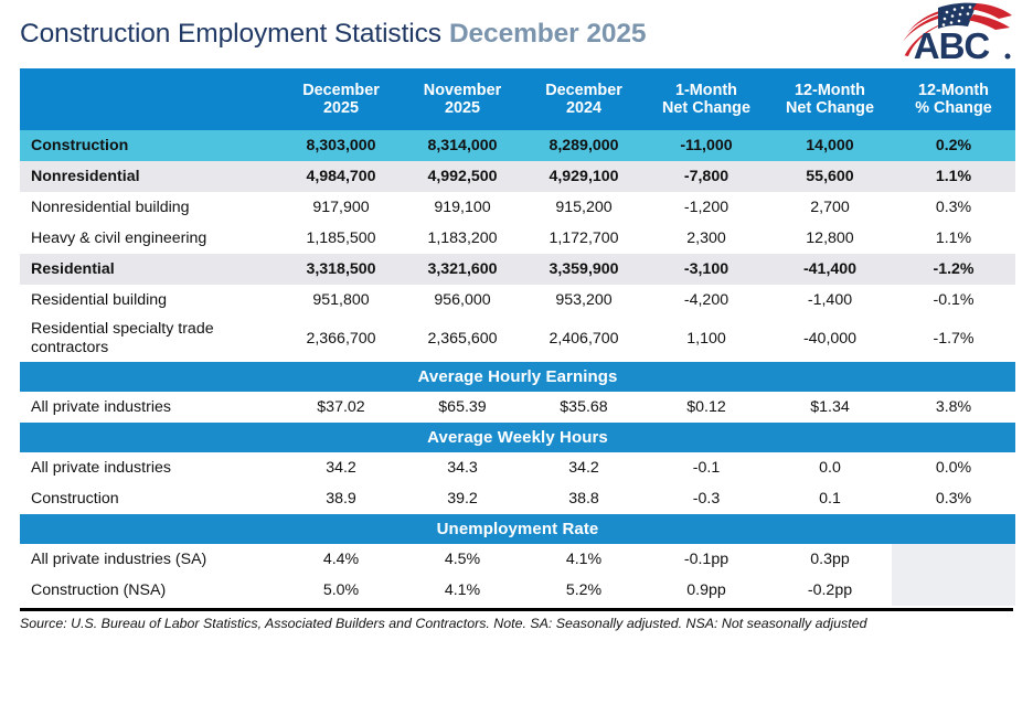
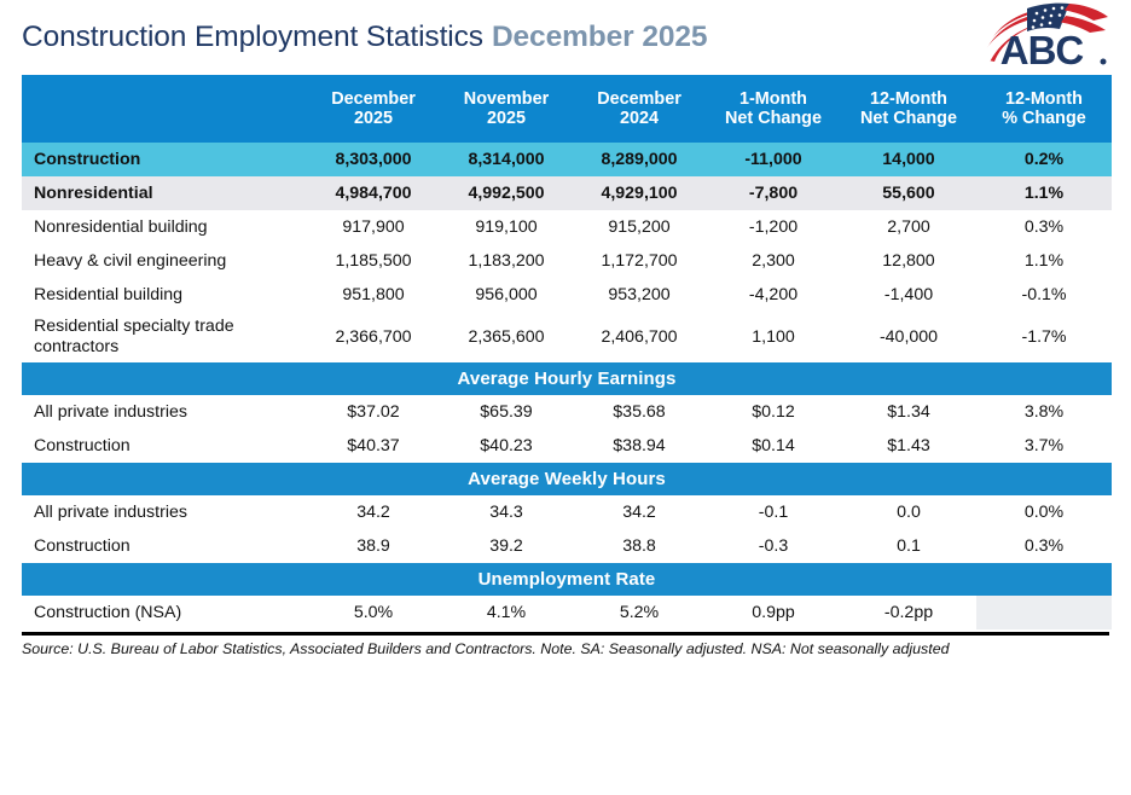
  Construction Employment Statistics December 2025
  ABC
  	December 2025	November 2025	December 2024	1-Month Net Change	12-Month Net Change	12-Month % Change
  Construction	8,303,000	8,314,000	8,289,000	-11,000	14,000	0.2%
  Nonresidential	4,984,700	4,992,500	4,929,100	-7,800	55,600	1.1%
  Nonresidential building	917,900	919,100	915,200	-1,200	2,700	0.3%
  Heavy & civil engineering	1,185,500	1,183,200	1,172,700	2,300	12,800	1.1%
- Residential	3,318,500	3,321,600	3,359,900	-3,100	-41,400	-1.2%
  Residential building	951,800	956,000	953,200	-4,200	-1,400	-0.1%
  Residential specialty trade contractors	2,366,700	2,365,600	2,406,700	1,100	-40,000	-1.7%
  Average Hourly Earnings
  All private industries	$37.02	$65.39	$35.68	$0.12	$1.34	3.8%
+ Construction	$40.37	$40.23	$38.94	$0.14	$1.43	3.7%
  Average Weekly Hours
  All private industries	34.2	34.3	34.2	-0.1	0.0	0.0%
  Construction	38.9	39.2	38.8	-0.3	0.1	0.3%
  Unemployment Rate
- All private industries (SA)	4.4%	4.5%	4.1%	-0.1pp	0.3pp
  Construction (NSA)	5.0%	4.1%	5.2%	0.9pp	-0.2pp
  Source: U.S. Bureau of Labor Statistics, Associated Builders and Contractors. Note. SA: Seasonally adjusted. NSA: Not seasonally adjusted
